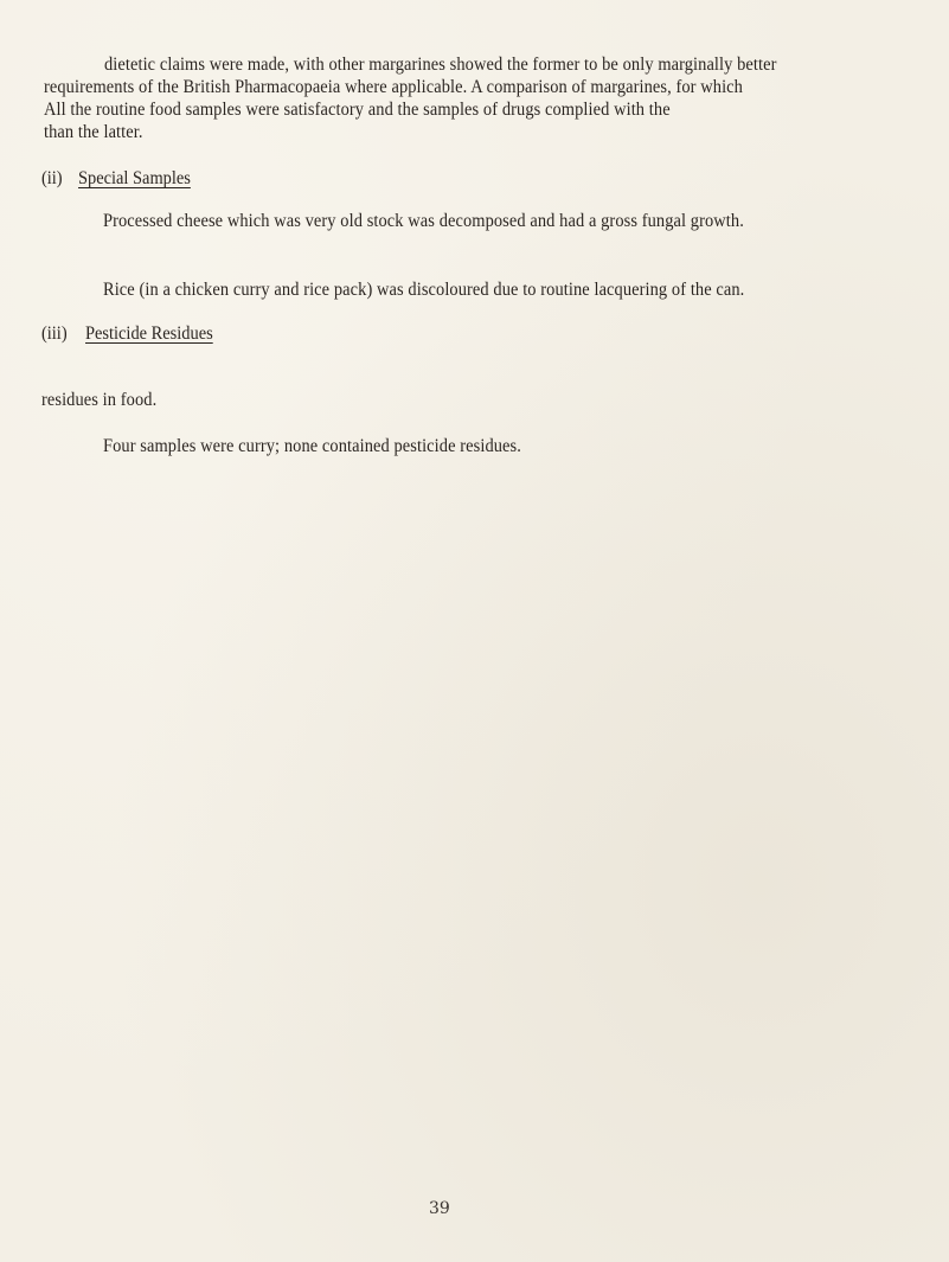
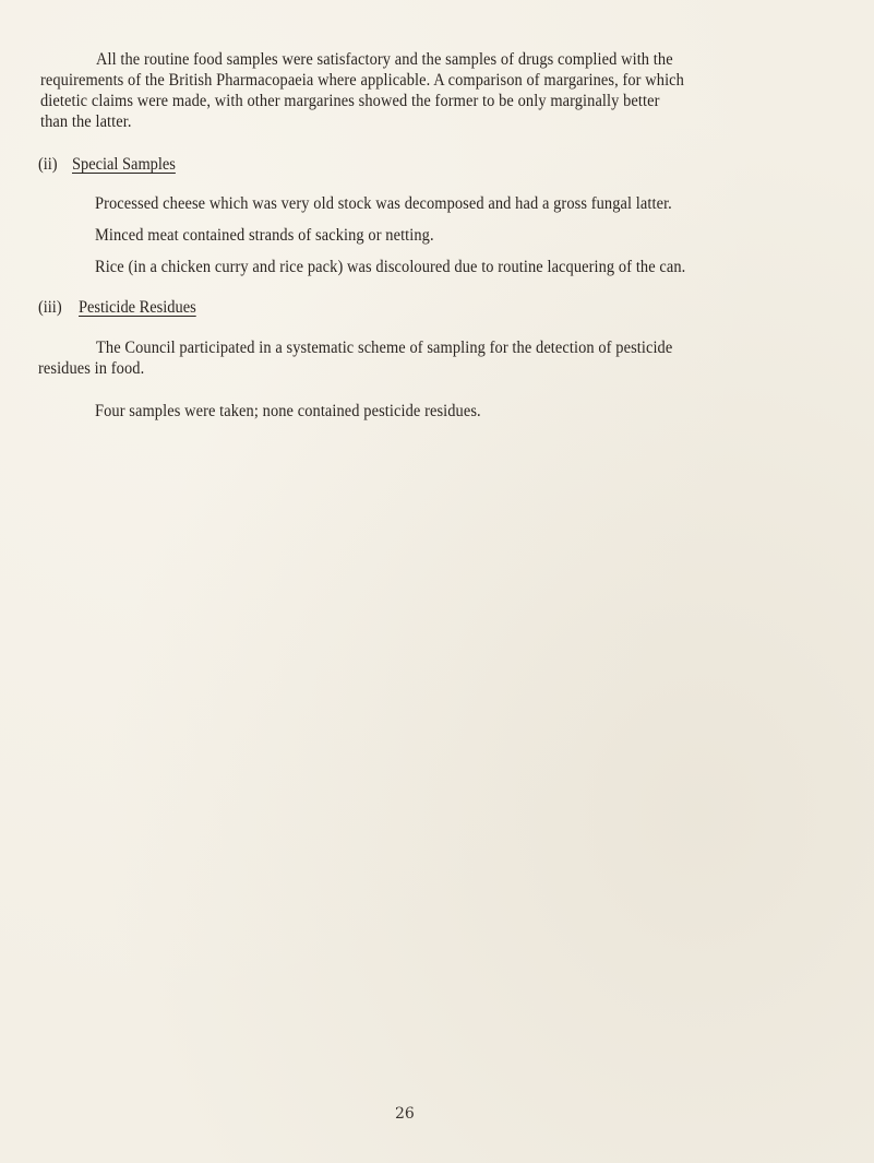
- dietetic claims were made, with other margarines showed the former to be only marginally better
+ All the routine food samples were satisfactory and the samples of drugs complied with the
  requirements of the British Pharmacopaeia where applicable. A comparison of margarines, for which
- All the routine food samples were satisfactory and the samples of drugs complied with the
+ dietetic claims were made, with other margarines showed the former to be only marginally better
  than the latter.
  (ii)
  Special Samples
- Processed cheese which was very old stock was decomposed and had a gross fungal growth.
+ Processed cheese which was very old stock was decomposed and had a gross fungal latter.
+ Minced meat contained strands of sacking or netting.
  Rice (in a chicken curry and rice pack) was discoloured due to routine lacquering of the can.
  (iii)
  Pesticide Residues
+ The Council participated in a systematic scheme of sampling for the detection of pesticide
  residues in food.
- Four samples were curry; none contained pesticide residues.
+ Four samples were taken; none contained pesticide residues.
- 39
+ 26
